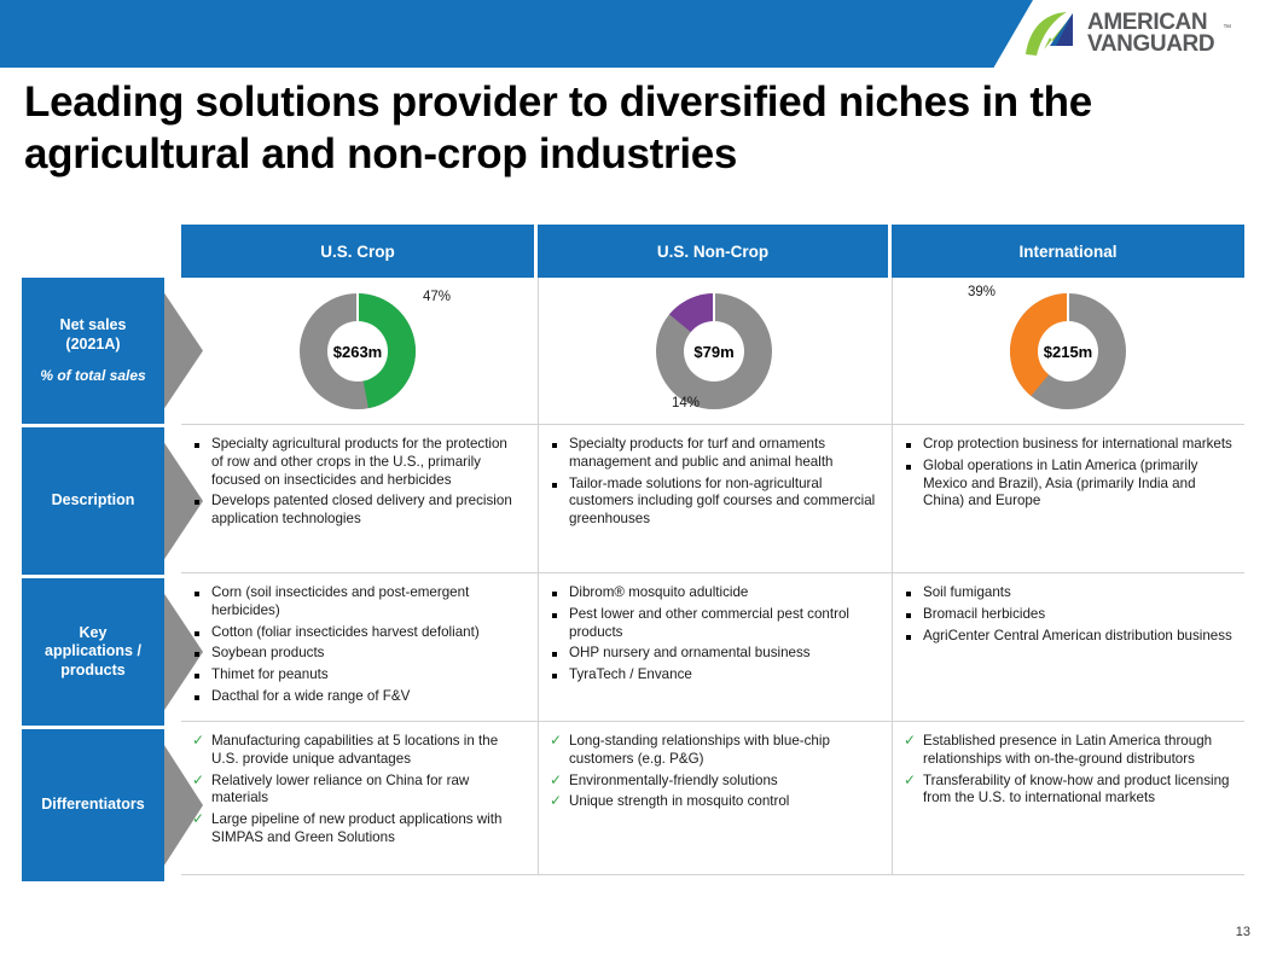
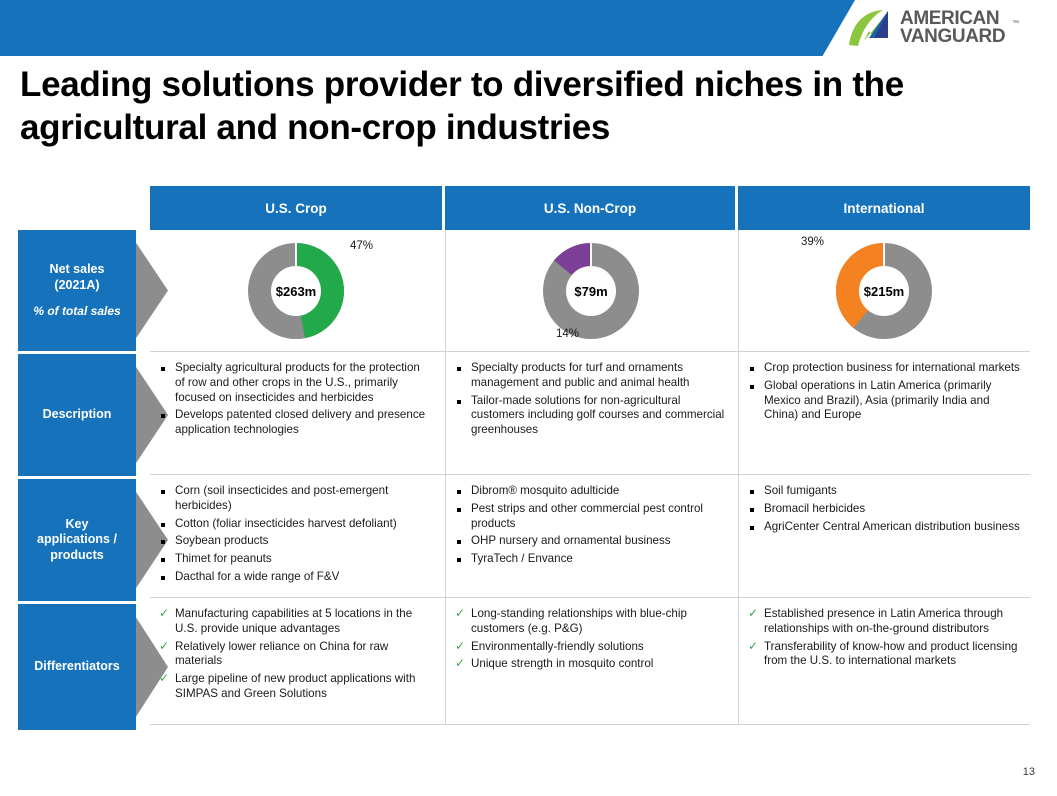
  AMERICAN
  VANGUARD
  Leading solutions provider to diversified niches in the agricultural and non-crop industries
  Net sales
  (2021A)
  % of total sales
  Description
  Key
  applications /
  products
  Differentiators
  U.S. Crop
  U.S. Non-Crop
  International
  $263m
  47%
  $79m
  14%
  $215m
  39%
  Specialty agricultural products for the protection of row and other crops in the U.S., primarily focused on insecticides and herbicides
- Develops patented closed delivery and precision application technologies
+ Develops patented closed delivery and presence application technologies
  Specialty products for turf and ornaments management and public and animal health
  Tailor-made solutions for non-agricultural customers including golf courses and commercial greenhouses
  Crop protection business for international markets
  Global operations in Latin America (primarily Mexico and Brazil), Asia (primarily India and China) and Europe
  Corn (soil insecticides and post-emergent herbicides)
  Cotton (foliar insecticides harvest defoliant)
  Soybean products
  Thimet for peanuts
  Dacthal for a wide range of F&V
  Dibrom® mosquito adulticide
- Pest lower and other commercial pest control products
+ Pest strips and other commercial pest control products
  OHP nursery and ornamental business
  TyraTech / Envance
  Soil fumigants
  Bromacil herbicides
  AgriCenter Central American distribution business
  ✓
  Manufacturing capabilities at 5 locations in the U.S. provide unique advantages
  ✓
  Relatively lower reliance on China for raw materials
  ✓
  Large pipeline of new product applications with SIMPAS and Green Solutions
  ✓
  Long-standing relationships with blue-chip customers (e.g. P&G)
  ✓
  Environmentally-friendly solutions
  ✓
  Unique strength in mosquito control
  ✓
  Established presence in Latin America through relationships with on-the-ground distributors
  ✓
  Transferability of know-how and product licensing from the U.S. to international markets
  13
